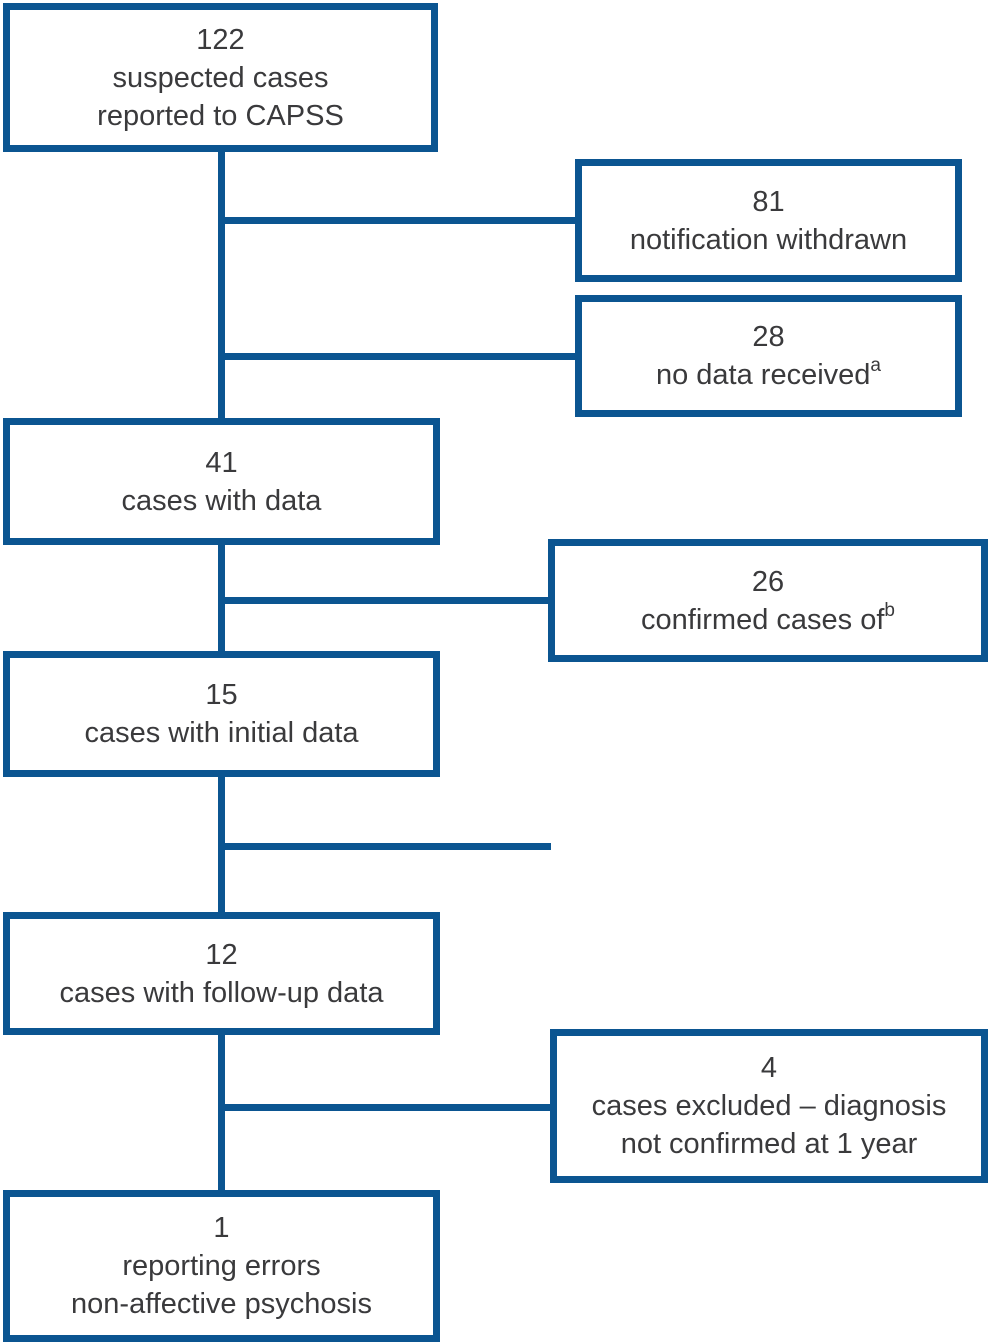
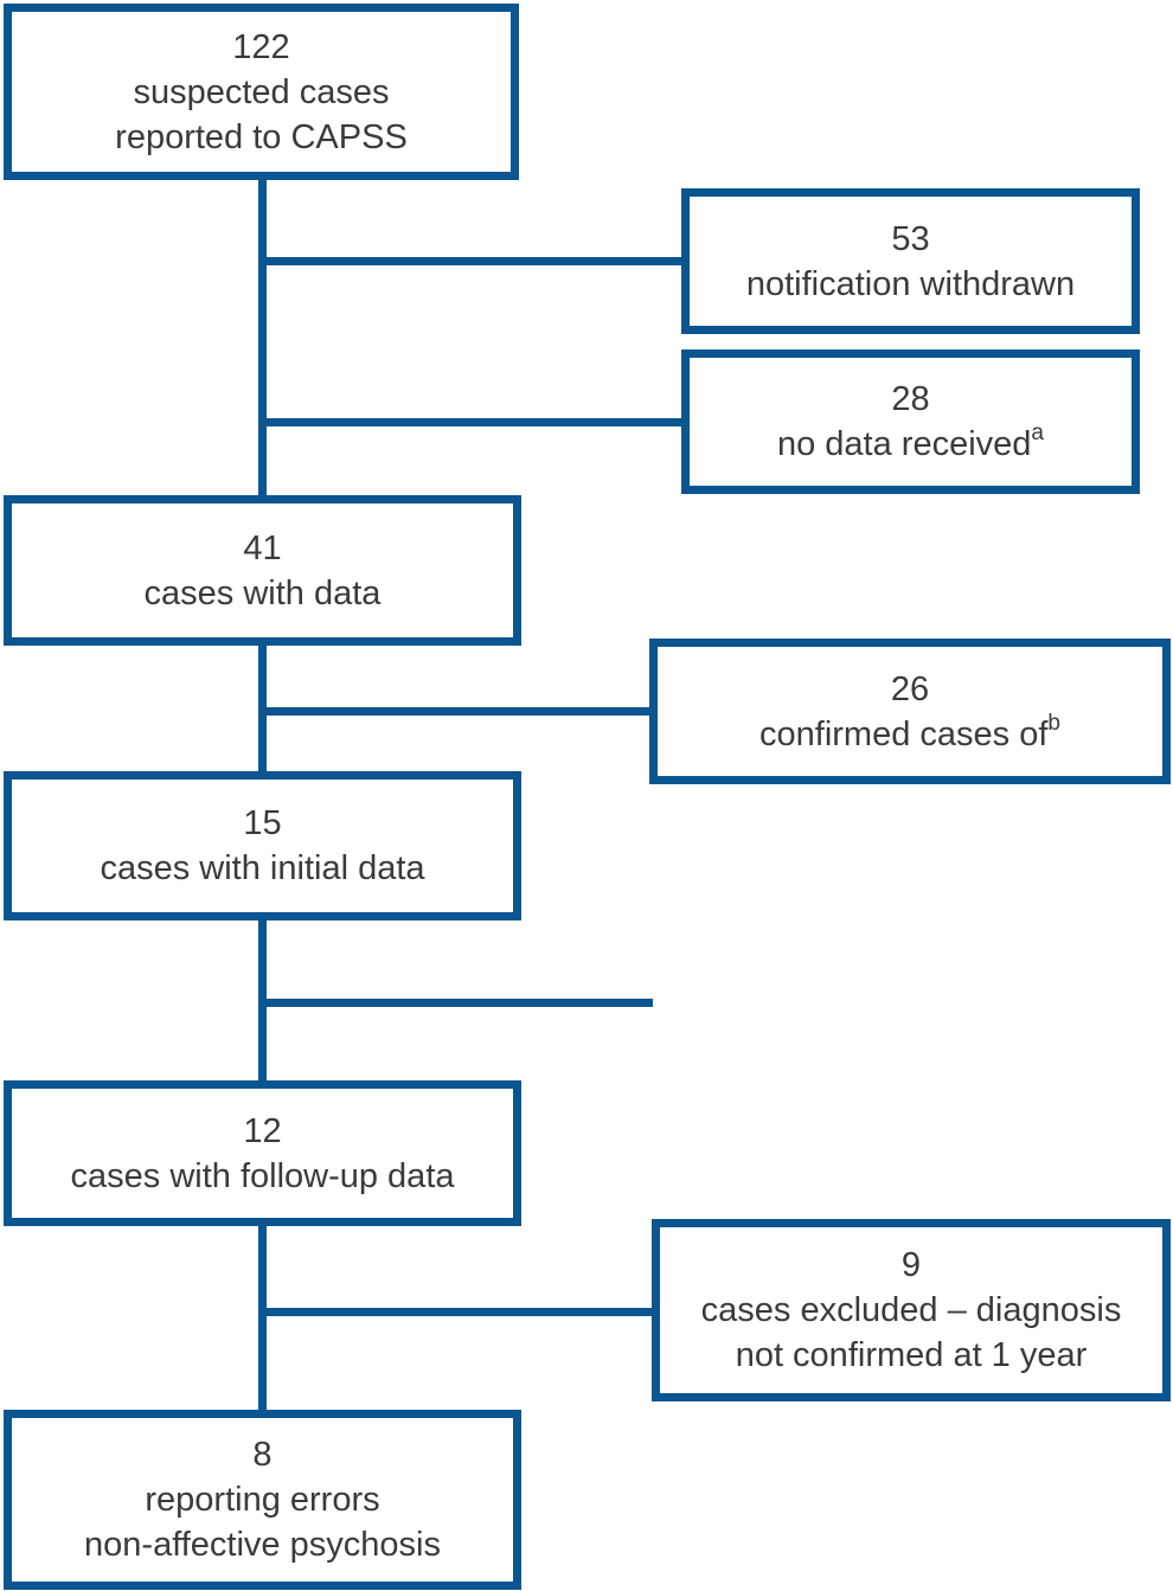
  122
  suspected cases
  reported to CAPSS
  41
  cases with data
  15
  cases with initial data
  12
  cases with follow-up data
- 1
+ 8
  reporting errors
  non-affective psychosis
- 81
+ 53
  notification withdrawn
  28
  no data receiveda
  26
  confirmed cases ofb
- 4
+ 9
  cases excluded – diagnosis
  not confirmed at 1 year
